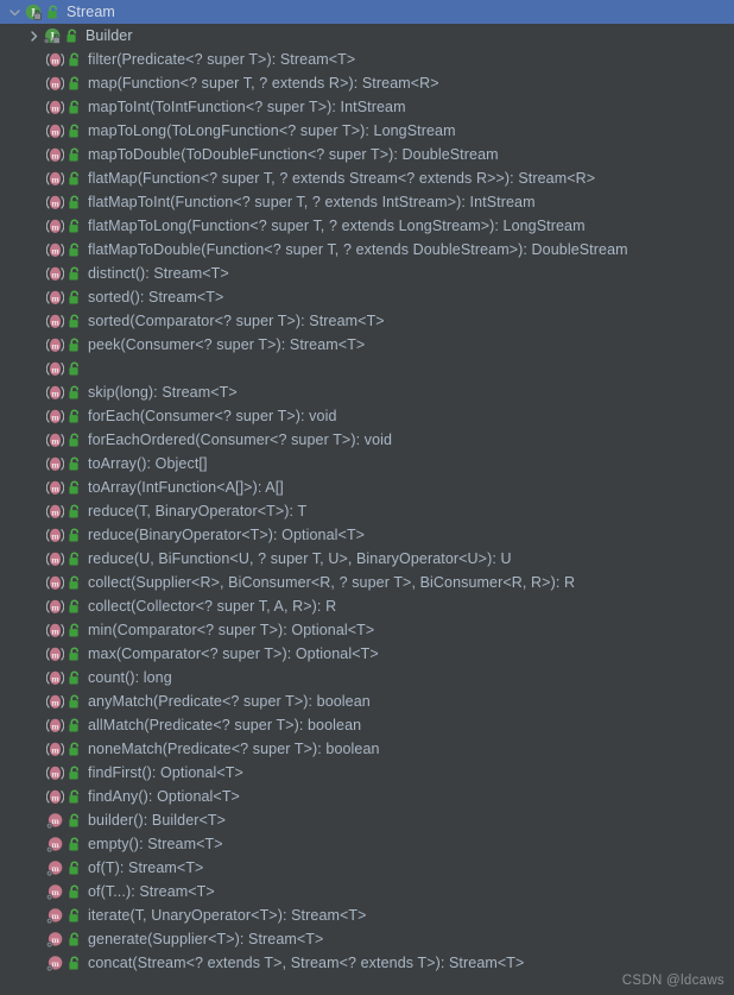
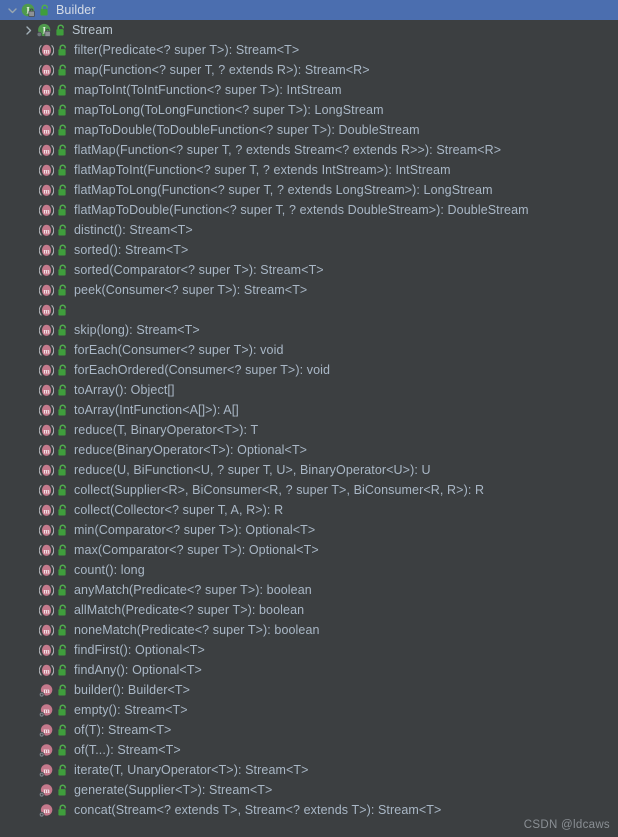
  I
- Stream
+ Builder
  I
- Builder
+ Stream
  m
  filter(Predicate<? super T>): Stream<T>
  m
  map(Function<? super T, ? extends R>): Stream<R>
  m
  mapToInt(ToIntFunction<? super T>): IntStream
  m
  mapToLong(ToLongFunction<? super T>): LongStream
  m
  mapToDouble(ToDoubleFunction<? super T>): DoubleStream
  m
  flatMap(Function<? super T, ? extends Stream<? extends R>>): Stream<R>
  m
  flatMapToInt(Function<? super T, ? extends IntStream>): IntStream
  m
  flatMapToLong(Function<? super T, ? extends LongStream>): LongStream
  m
  flatMapToDouble(Function<? super T, ? extends DoubleStream>): DoubleStream
  m
  distinct(): Stream<T>
  m
  sorted(): Stream<T>
  m
  sorted(Comparator<? super T>): Stream<T>
  m
  peek(Consumer<? super T>): Stream<T>
  m
  m
  skip(long): Stream<T>
  m
  forEach(Consumer<? super T>): void
  m
  forEachOrdered(Consumer<? super T>): void
  m
  toArray(): Object[]
  m
  toArray(IntFunction<A[]>): A[]
  m
  reduce(T, BinaryOperator<T>): T
  m
  reduce(BinaryOperator<T>): Optional<T>
  m
  reduce(U, BiFunction<U, ? super T, U>, BinaryOperator<U>): U
  m
  collect(Supplier<R>, BiConsumer<R, ? super T>, BiConsumer<R, R>): R
  m
  collect(Collector<? super T, A, R>): R
  m
  min(Comparator<? super T>): Optional<T>
  m
  max(Comparator<? super T>): Optional<T>
  m
  count(): long
  m
  anyMatch(Predicate<? super T>): boolean
  m
  allMatch(Predicate<? super T>): boolean
  m
  noneMatch(Predicate<? super T>): boolean
  m
  findFirst(): Optional<T>
  m
  findAny(): Optional<T>
  m
  builder(): Builder<T>
  m
  empty(): Stream<T>
  m
  of(T): Stream<T>
  m
  of(T...): Stream<T>
  m
  iterate(T, UnaryOperator<T>): Stream<T>
  m
  generate(Supplier<T>): Stream<T>
  m
  concat(Stream<? extends T>, Stream<? extends T>): Stream<T>
  CSDN @ldcaws
